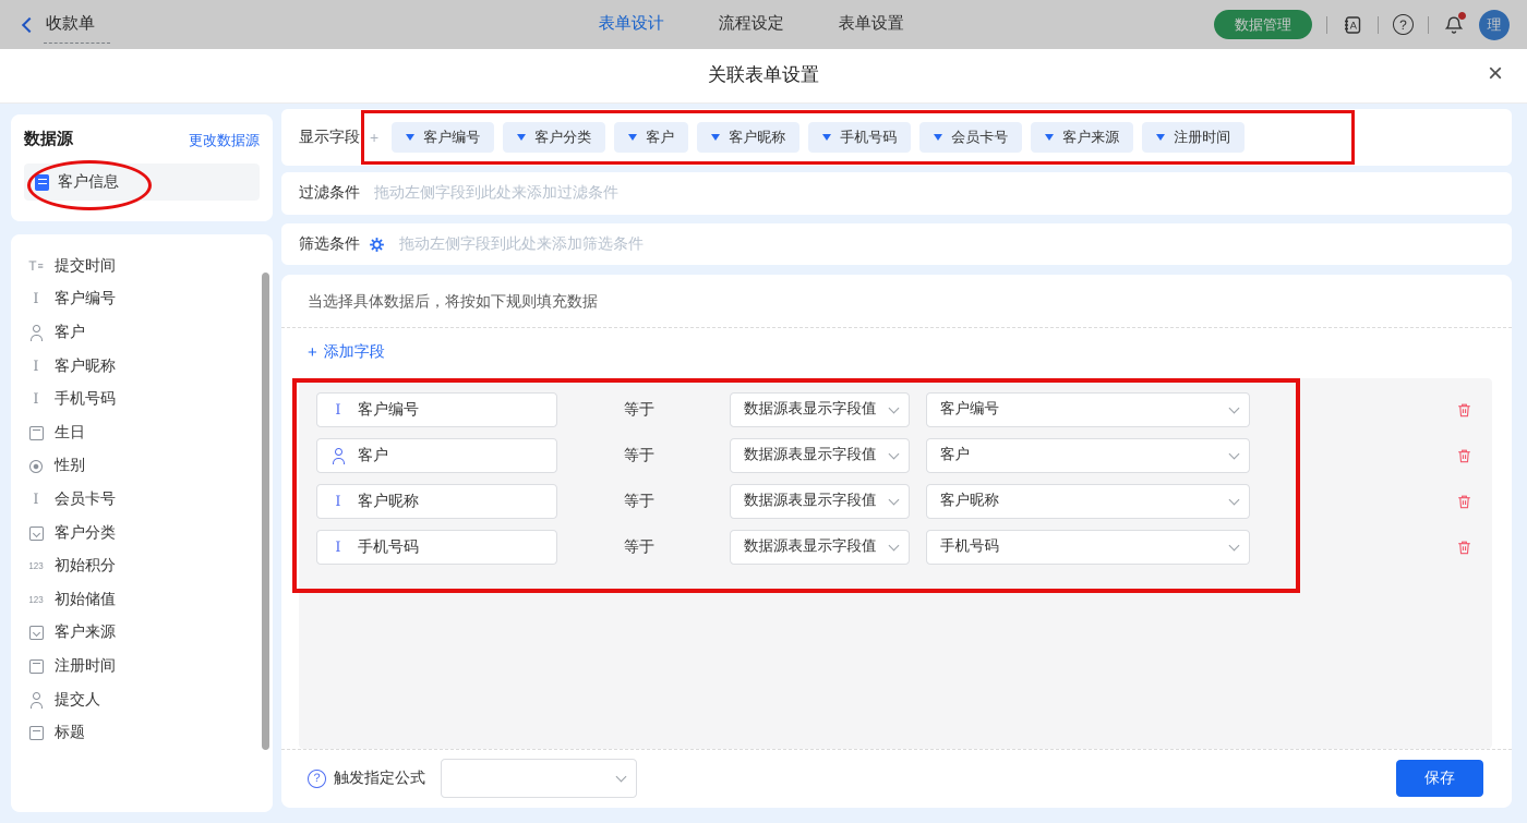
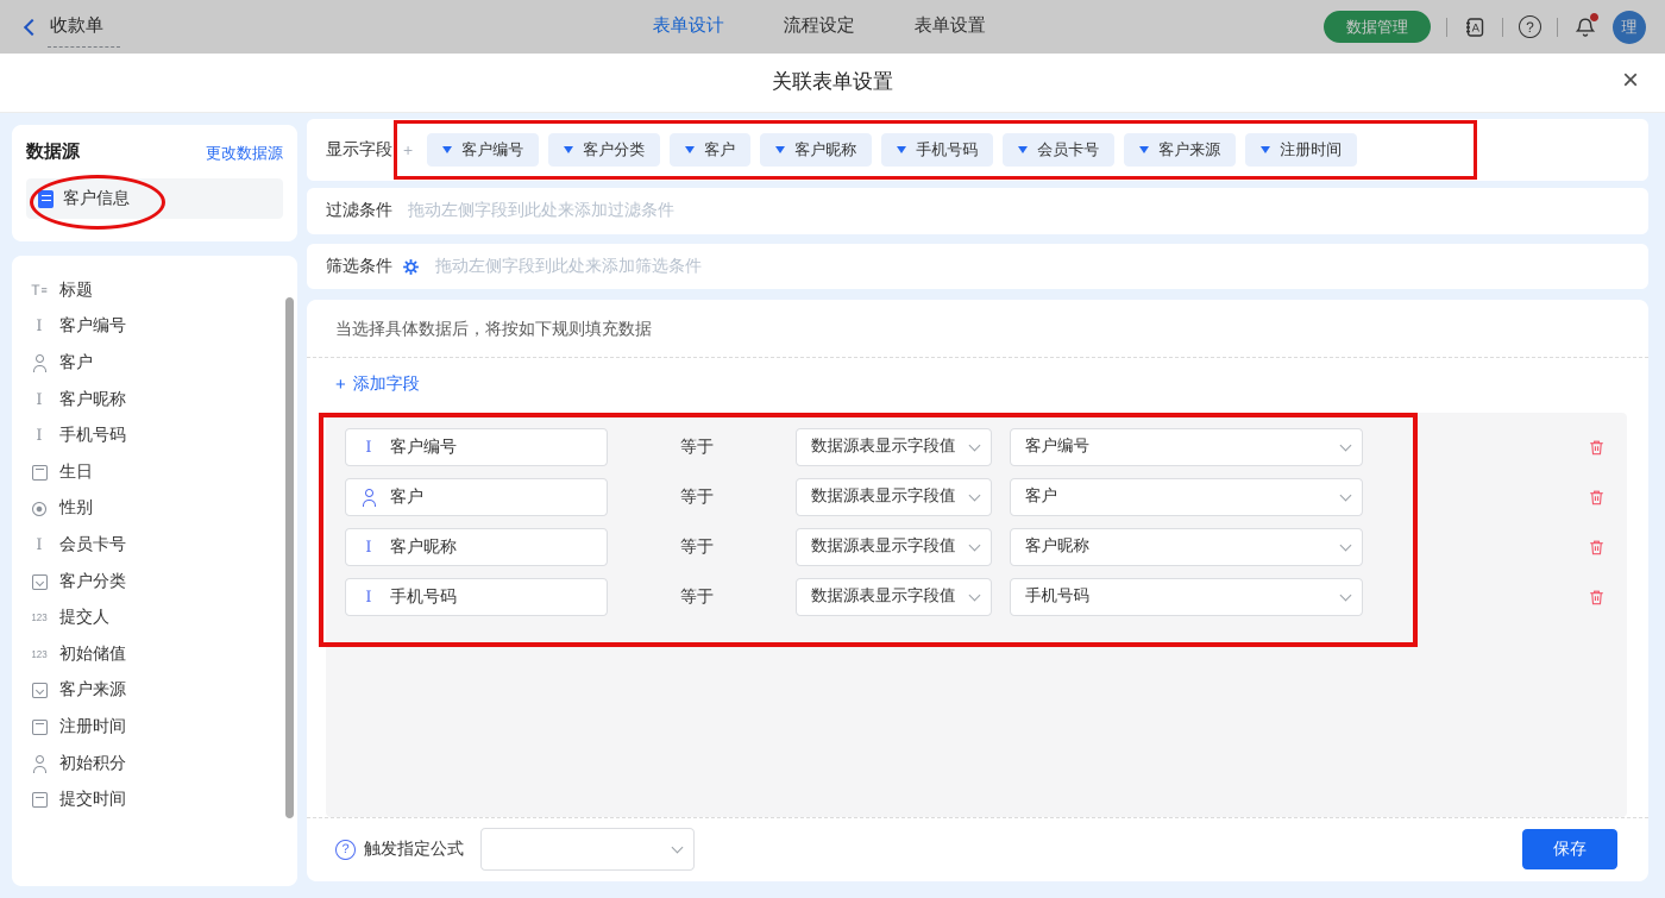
  收款单
  表单设计
  流程设定
  表单设置
  数据管理
  A
  ?
  理
  关联表单设置
  ×
  数据源
  更改数据源
  客户信息
- 提交时间
+ 标题
  客户编号
  客户
  客户昵称
  手机号码
  生日
  性别
  会员卡号
  客户分类
- 初始积分
+ 提交人
  初始储值
  客户来源
  注册时间
- 提交人
+ 初始积分
- 标题
+ 提交时间
  显示字段
  +
  客户编号
  客户分类
  客户
  客户昵称
  手机号码
  会员卡号
  客户来源
  注册时间
  过滤条件
  拖动左侧字段到此处来添加过滤条件
  筛选条件
  拖动左侧字段到此处来添加筛选条件
  当选择具体数据后，将按如下规则填充数据
  +
  添加字段
  客户编号
  等于
  数据源表显示字段值
  客户编号
  客户
  等于
  数据源表显示字段值
  客户
  客户昵称
  等于
  数据源表显示字段值
  客户昵称
  手机号码
  等于
  数据源表显示字段值
  手机号码
  ?
  触发指定公式
  保存
